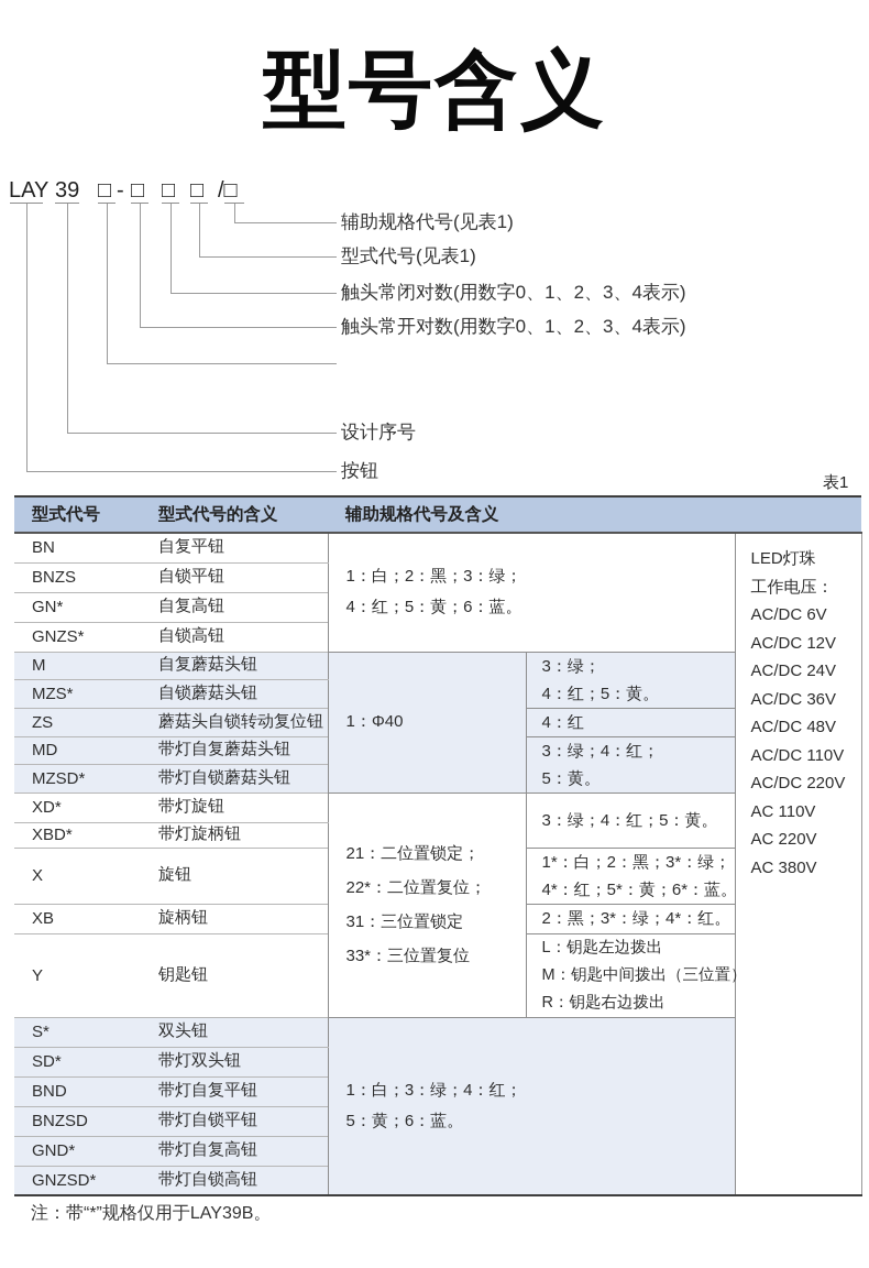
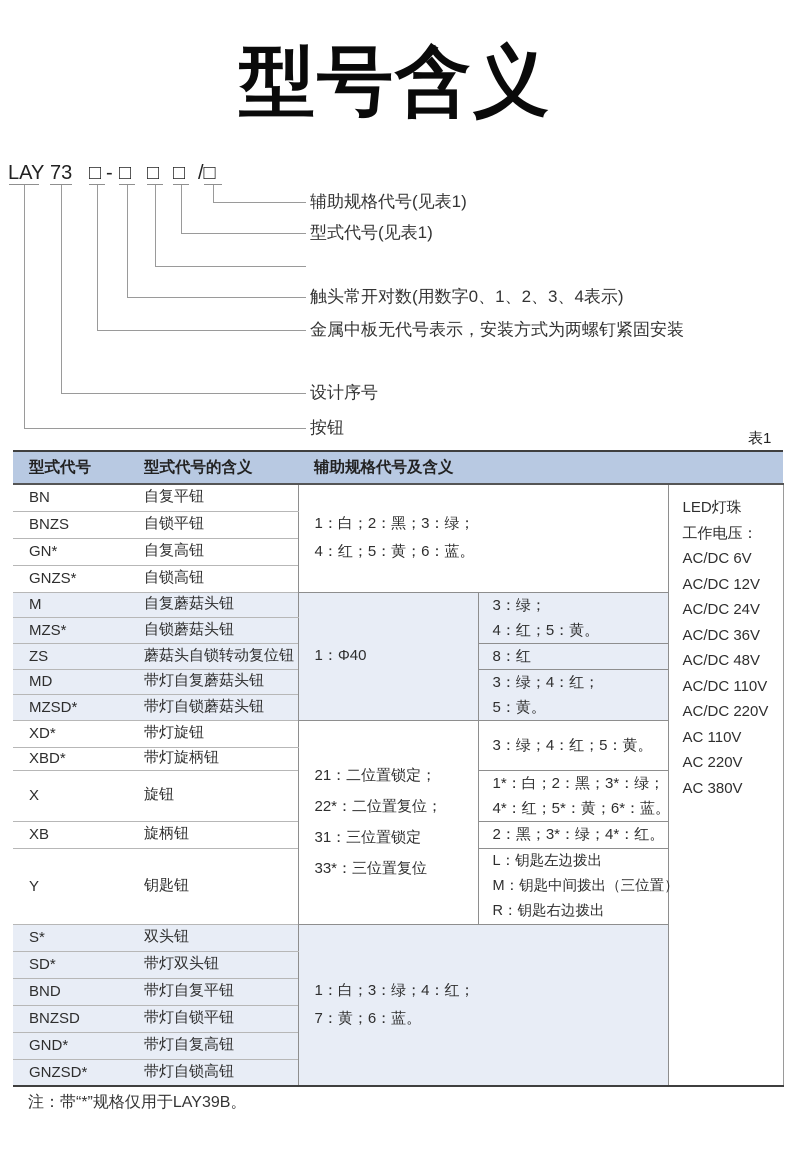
  型号含义
  LAY
- 39
+ 73
  □
  -
  □
  □
  □
  /□
  辅助规格代号(见表1)
  型式代号(见表1)
- 触头常闭对数(用数字0、1、2、3、4表示)
  触头常开对数(用数字0、1、2、3、4表示)
+ 金属中板无代号表示，安装方式为两螺钉紧固安装
  设计序号
  按钮
  表1
  型式代号	型式代号的含义	辅助规格代号及含义
  BN	自复平钮	1：白；2：黑；3：绿； 4：红；5：黄；6：蓝。	LED灯珠 工作电压： AC/DC 6V AC/DC 12V AC/DC 24V AC/DC 36V AC/DC 48V AC/DC 110V AC/DC 220V AC 110V AC 220V AC 380V
  BNZS	自锁平钮
  GN*	自复高钮
  GNZS*	自锁高钮
  M	自复蘑菇头钮	1：Φ40	3：绿； 4：红；5：黄。
  MZS*	自锁蘑菇头钮
- ZS	蘑菇头自锁转动复位钮	4：红
+ ZS	蘑菇头自锁转动复位钮	8：红
  MD	带灯自复蘑菇头钮	3：绿；4：红； 5：黄。
  MZSD*	带灯自锁蘑菇头钮
  XD*	带灯旋钮	21：二位置锁定； 22*：二位置复位； 31：三位置锁定 33*：三位置复位	3：绿；4：红；5：黄。
  XBD*	带灯旋柄钮
  X	旋钮	1*：白；2：黑；3*：绿； 4*：红；5*：黄；6*：蓝。
  XB	旋柄钮	2：黑；3*：绿；4*：红。
  Y	钥匙钮	L：钥匙左边拨出 M：钥匙中间拨出（三位置） R：钥匙右边拨出
- S*	双头钮	1：白；3：绿；4：红； 5：黄；6：蓝。
+ S*	双头钮	1：白；3：绿；4：红； 7：黄；6：蓝。
  SD*	带灯双头钮
  BND	带灯自复平钮
  BNZSD	带灯自锁平钮
  GND*	带灯自复高钮
  GNZSD*	带灯自锁高钮
  注：带“*”规格仅用于LAY39B。
